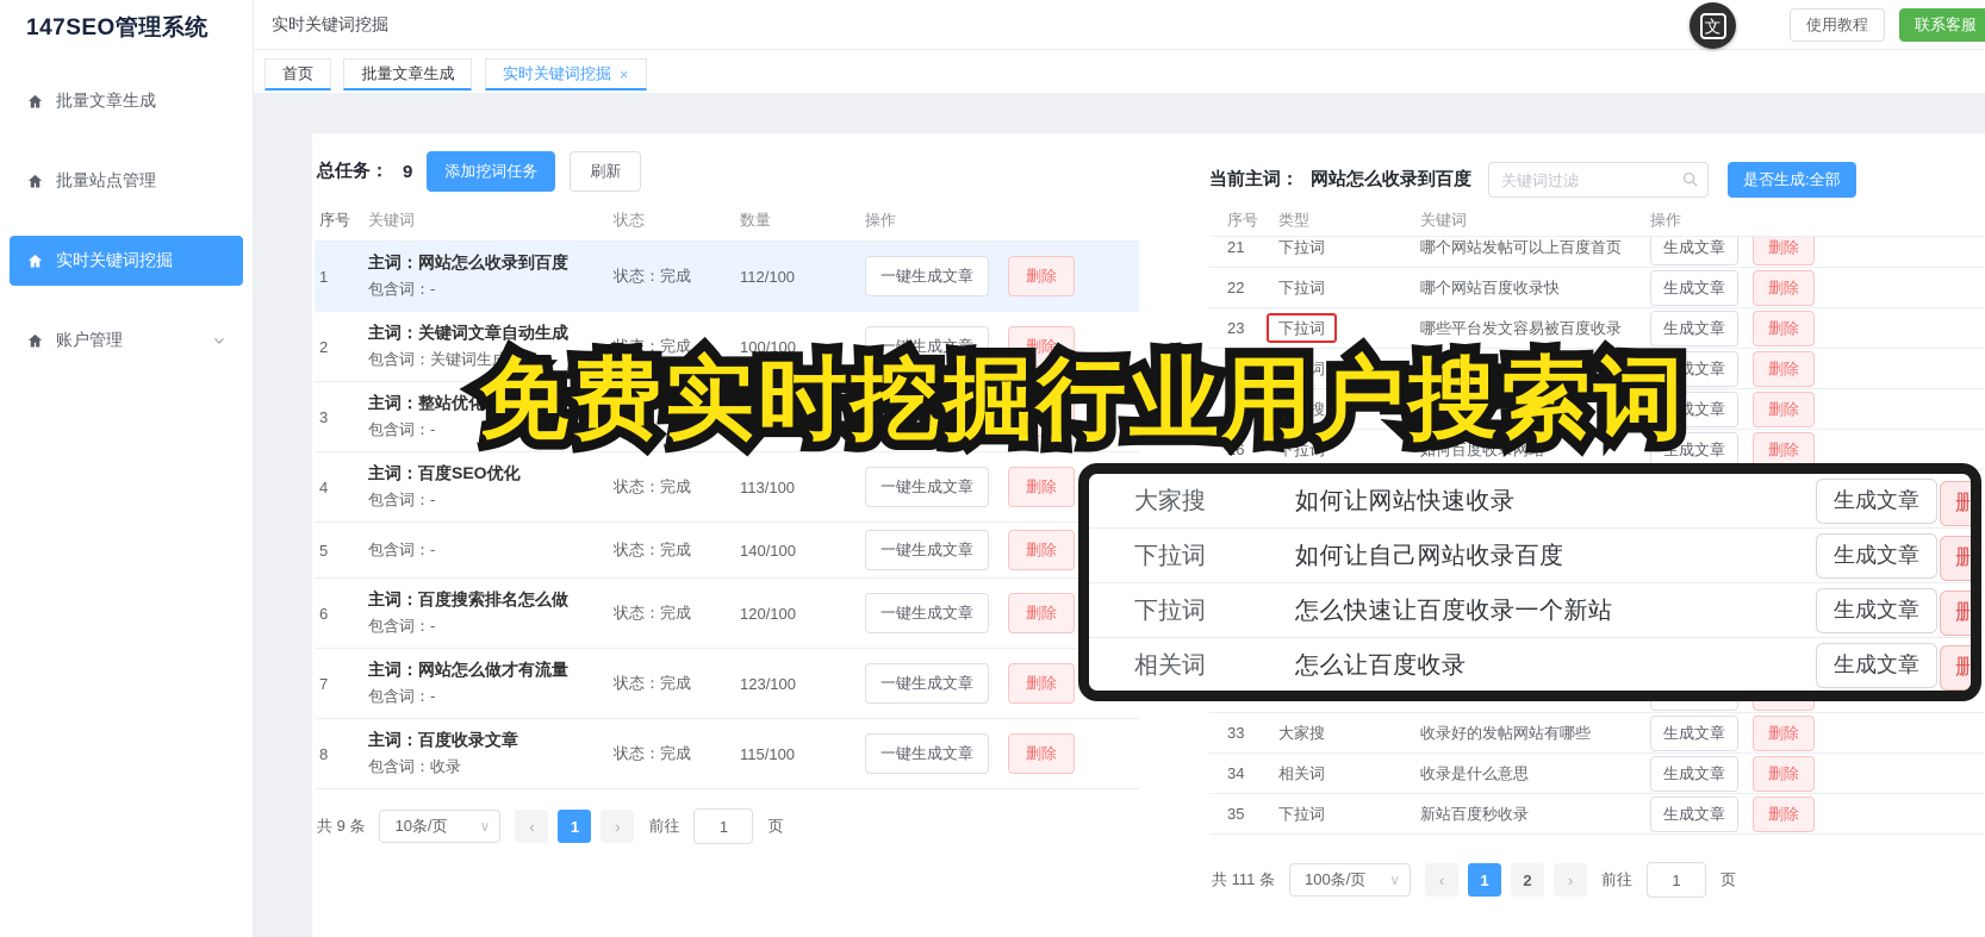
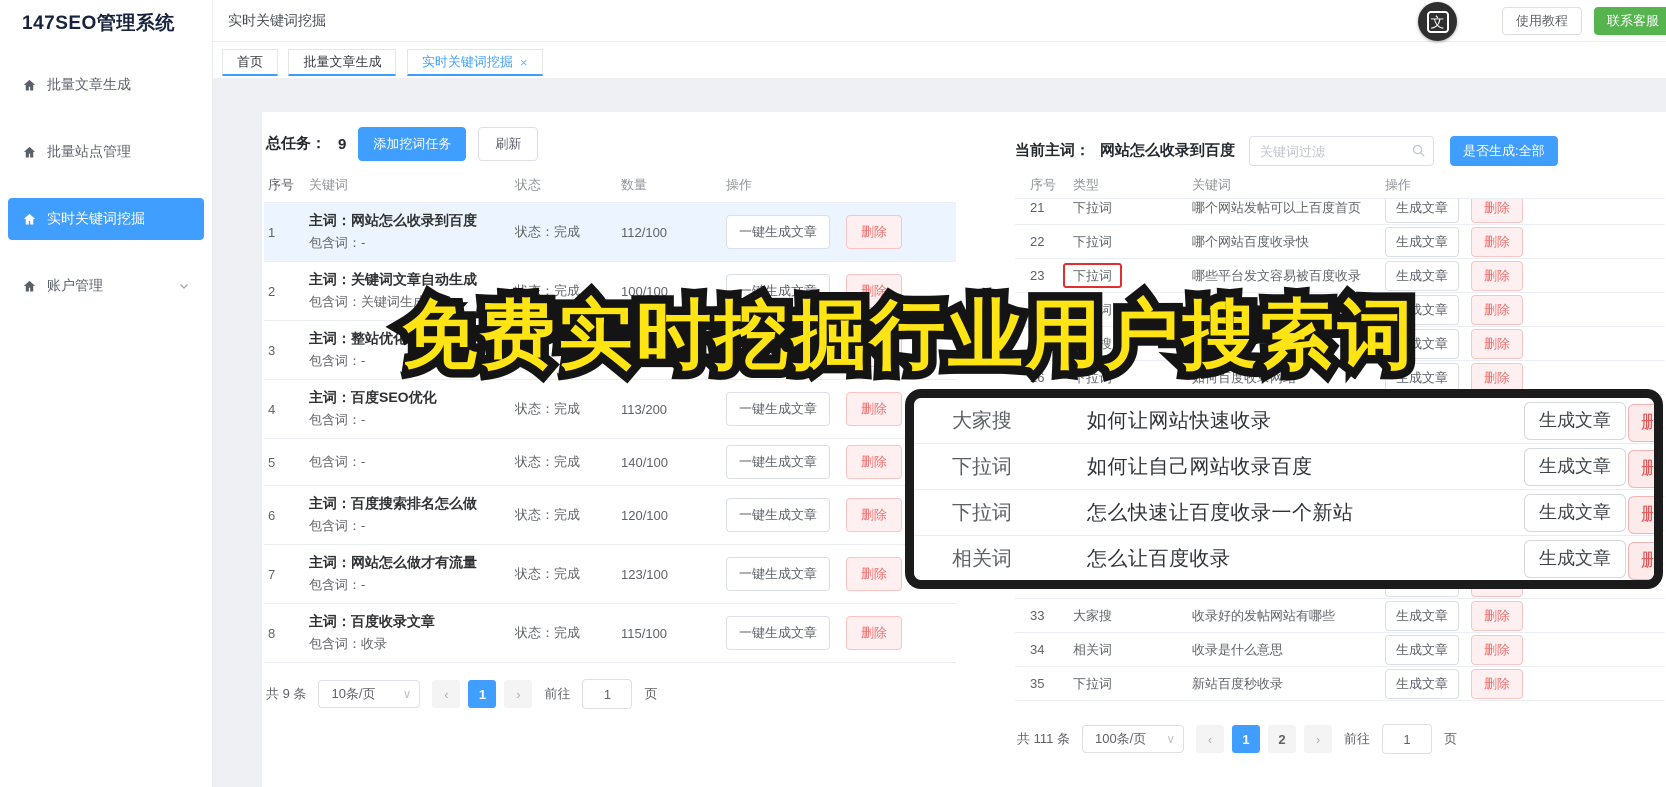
  147SEO管理系统
  批量文章生成
  批量站点管理
  实时关键词挖掘
  账户管理
  实时关键词挖掘
  使用教程
  联系客服
  文
  首页
  批量文章生成
  实时关键词挖掘
  ×
  总任务：
  9
  添加挖词任务
  刷新
  序号
  关键词
  状态
  数量
  操作
  1
  主词：网站怎么收录到百度
  包含词：-
  状态：完成
  112/100
  一键生成文章
  删除
  2
  主词：关键词文章自动生成
  包含词：关键词生成
  状态：完成
  100/100
  一键生成文章
  删除
  3
  主词：整站优化
  包含词：-
  状态：完成
  一键生成文章
  删除
  4
  主词：百度SEO优化
  包含词：-
  状态：完成
- 113/100
+ 113/200
  一键生成文章
  删除
  5
  包含词：-
  状态：完成
  140/100
  一键生成文章
  删除
  6
  主词：百度搜索排名怎么做
  包含词：-
  状态：完成
  120/100
  一键生成文章
  删除
  7
  主词：网站怎么做才有流量
  包含词：-
  状态：完成
  123/100
  一键生成文章
  删除
  8
  主词：百度收录文章
  包含词：收录
  状态：完成
  115/100
  一键生成文章
  删除
  共 9 条
  10条/页
  ∨
  ‹
  1
  ›
  前往
  1
  页
  当前主词：
  网站怎么收录到百度
  关键词过滤
  是否生成:全部
  序号
  类型
  关键词
  操作
  21
  下拉词
  哪个网站发帖可以上百度首页
  生成文章
  删除
  22
  下拉词
  哪个网站百度收录快
  生成文章
  删除
  23
  下拉词
  哪些平台发文容易被百度收录
  生成文章
  删除
  24
  下拉词
  生成文章
  删除
  25
  大家搜
  生成文章
  删除
  26
  下拉词
  如何百度收录网站
  生成文章
  删除
  33
  大家搜
  收录好的发帖网站有哪些
  生成文章
  删除
  34
  相关词
  收录是什么意思
  生成文章
  删除
  35
  下拉词
  新站百度秒收录
  生成文章
  删除
  共 111 条
  100条/页
  ∨
  ‹
  1
  2
  ›
  前往
  1
  页
  大家搜
  如何让网站快速收录
  生成文章
  下拉词
  如何让自己网站收录百度
  生成文章
  下拉词
  怎么快速让百度收录一个新站
  生成文章
  相关词
  怎么让百度收录
  生成文章
  免费实时挖掘行业用户搜索词
